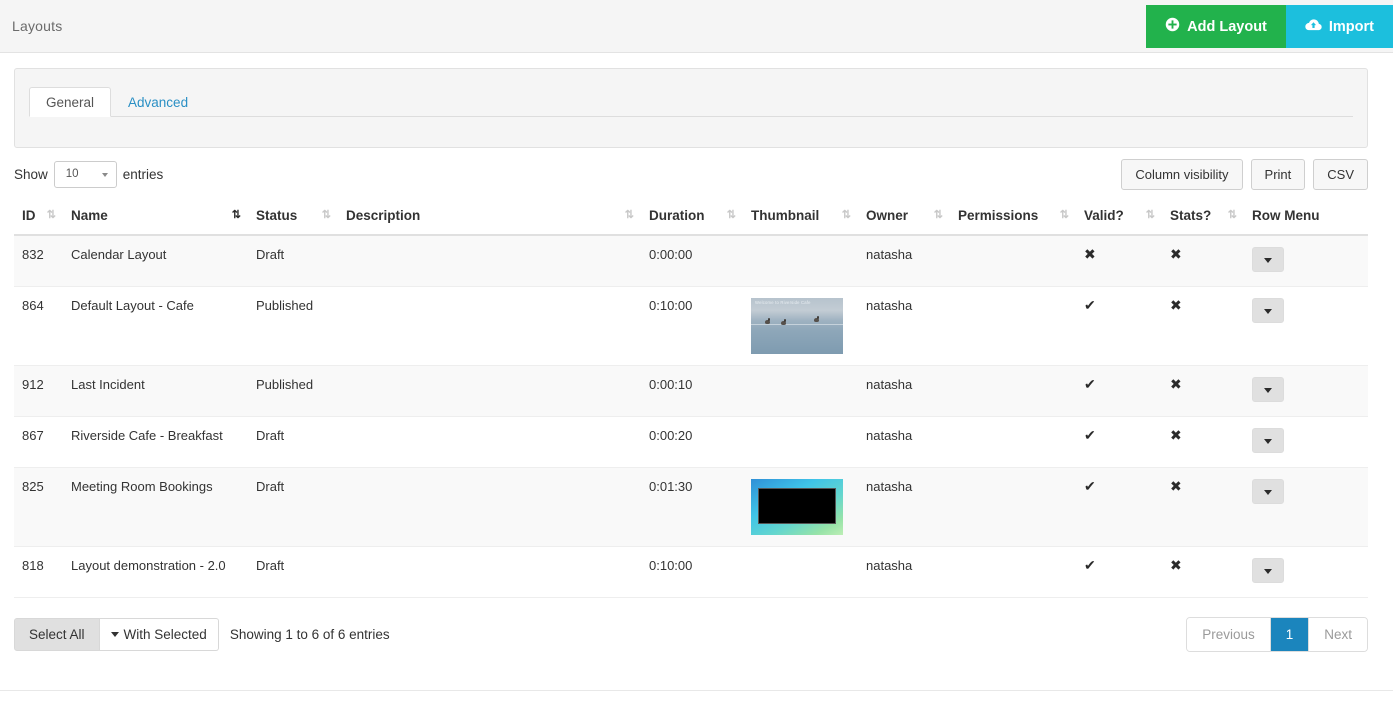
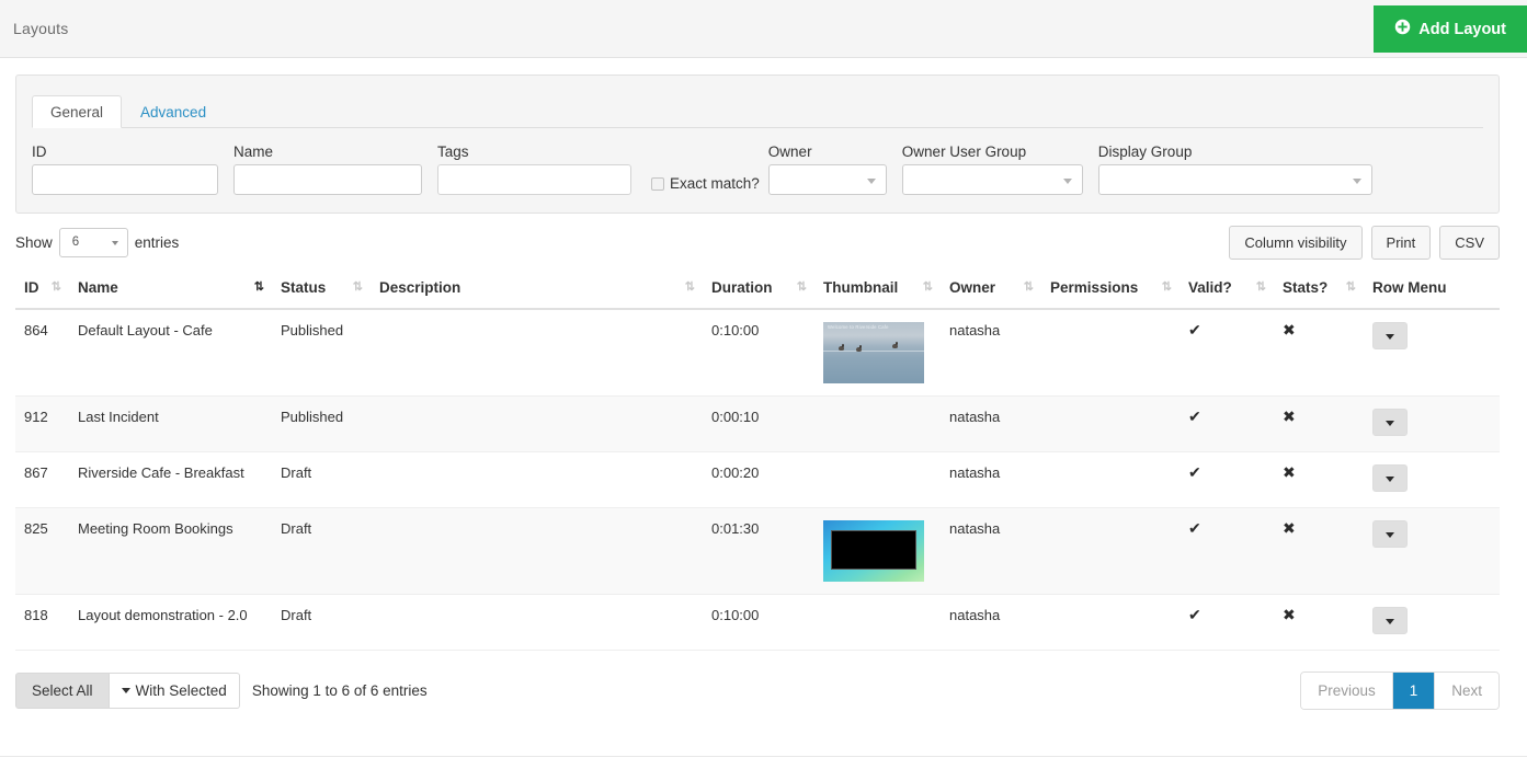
  Layouts
  Add Layout
- Import
  General
  Advanced
+ ID
+ Name
+ Tags
+ Exact match?
+ Owner
+ Owner User Group
+ Display Group
  Show
- 10
+ 6
  entries
  Column visibility
  Print
  CSV
  ID ⇅	Name ⇅	Status ⇅	Description ⇅	Duration ⇅	Thumbnail ⇅	Owner ⇅	Permissions ⇅	Valid? ⇅	Stats? ⇅	Row Menu
- 832	Calendar Layout	Draft		0:00:00		natasha		✖	✖
  912	Last Incident	Published		0:00:10		natasha		✔	✖
  867	Riverside Cafe - Breakfast	Draft		0:00:20		natasha		✔	✖
  825	Meeting Room Bookings	Draft		0:01:30		natasha		✔	✖
  818	Layout demonstration - 2.0	Draft		0:10:00		natasha		✔	✖
  Select All
  With Selected
  Showing 1 to 6 of 6 entries
  Previous
  1
  Next
